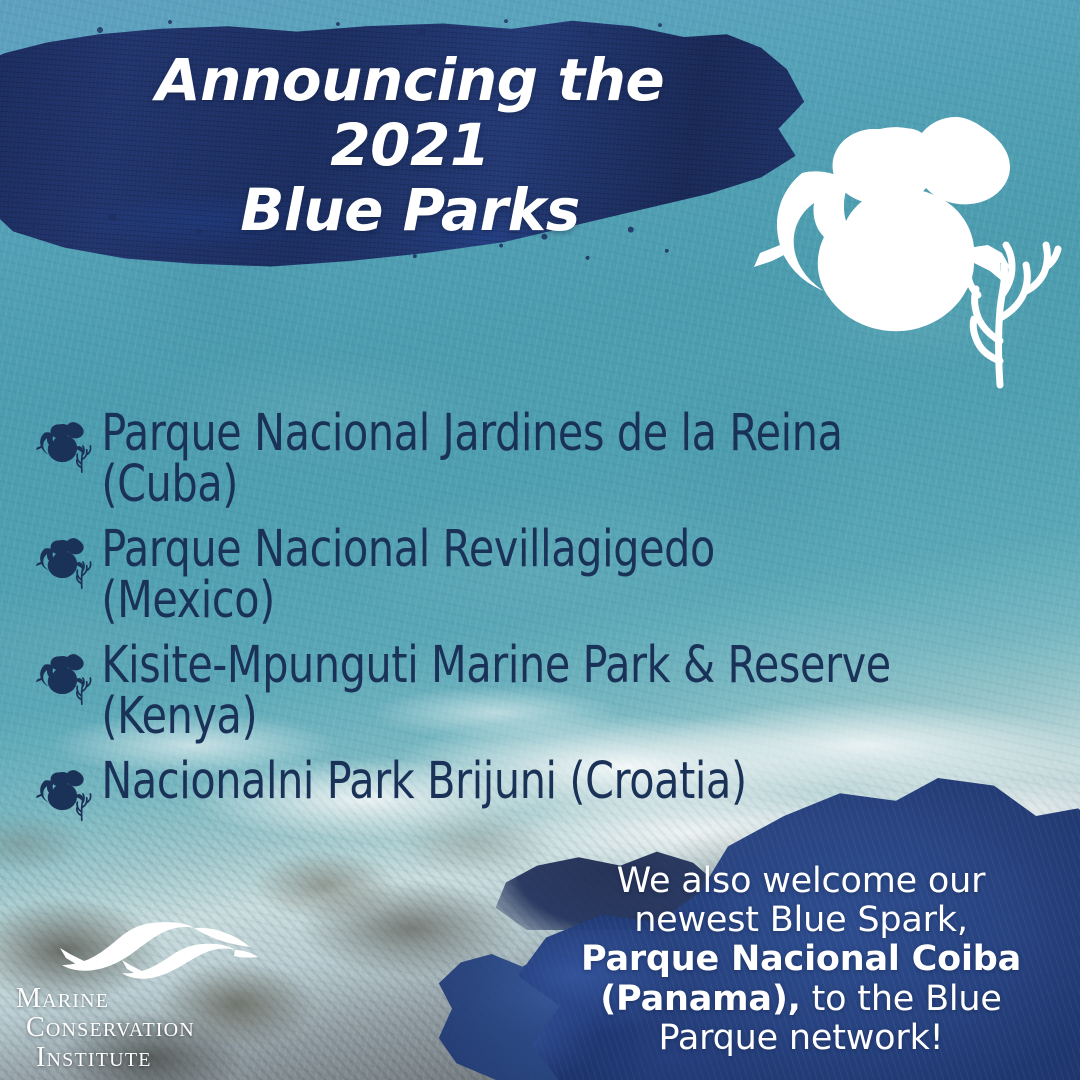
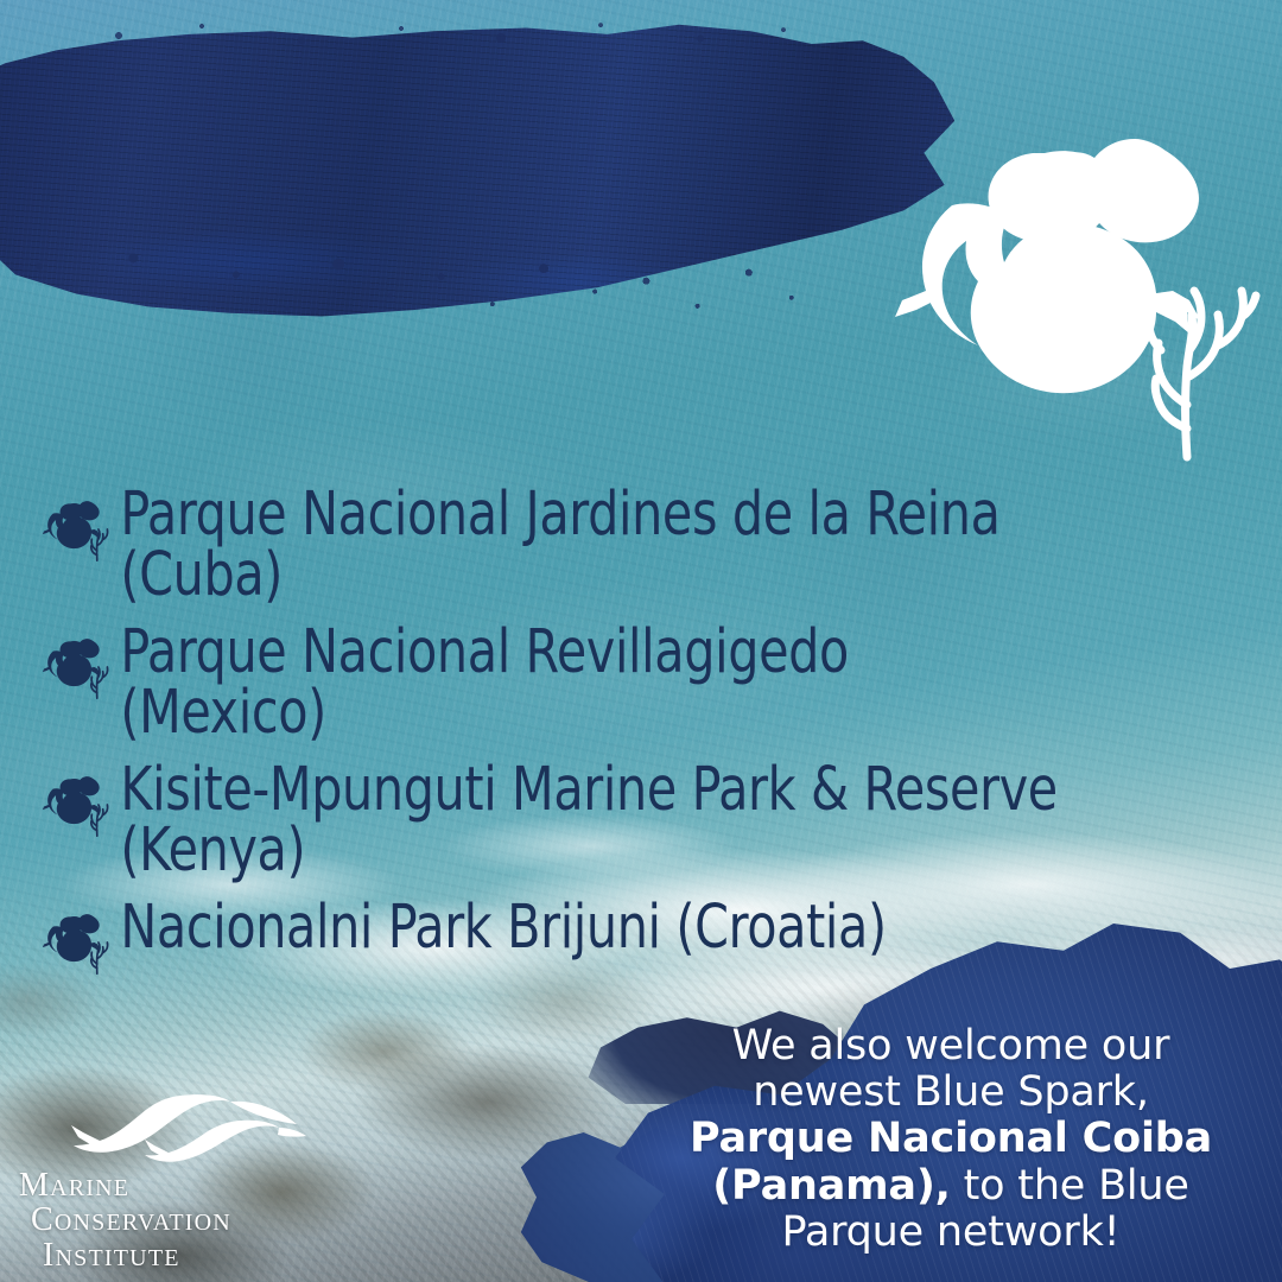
- Announcing the 2021
- Blue Parks
  Parque Nacional Jardines de la Reina
  (Cuba)
  Parque Nacional Revillagigedo
  (Mexico)
  Kisite-Mpunguti Marine Park & Reserve
  (Kenya)
  Nacionalni Park Brijuni (Croatia)
  We also welcome our newest Blue Spark, Parque Nacional Coiba (Panama), to the Blue Parque network!
  Marine
  Conservation
  Institute
